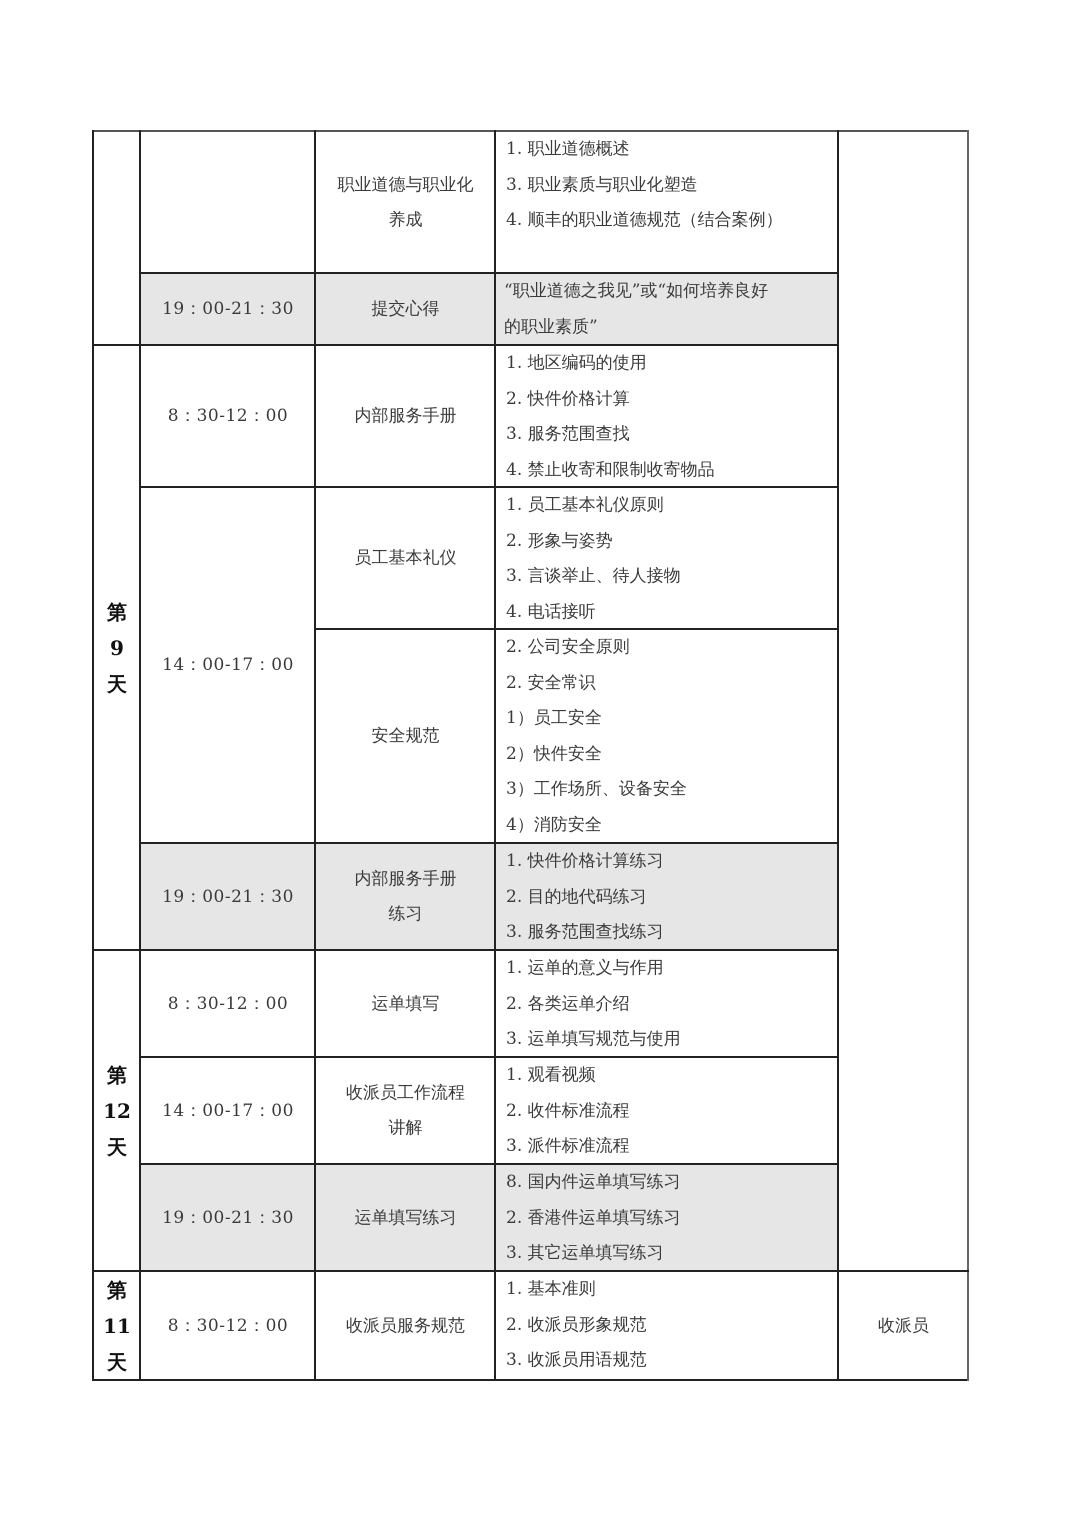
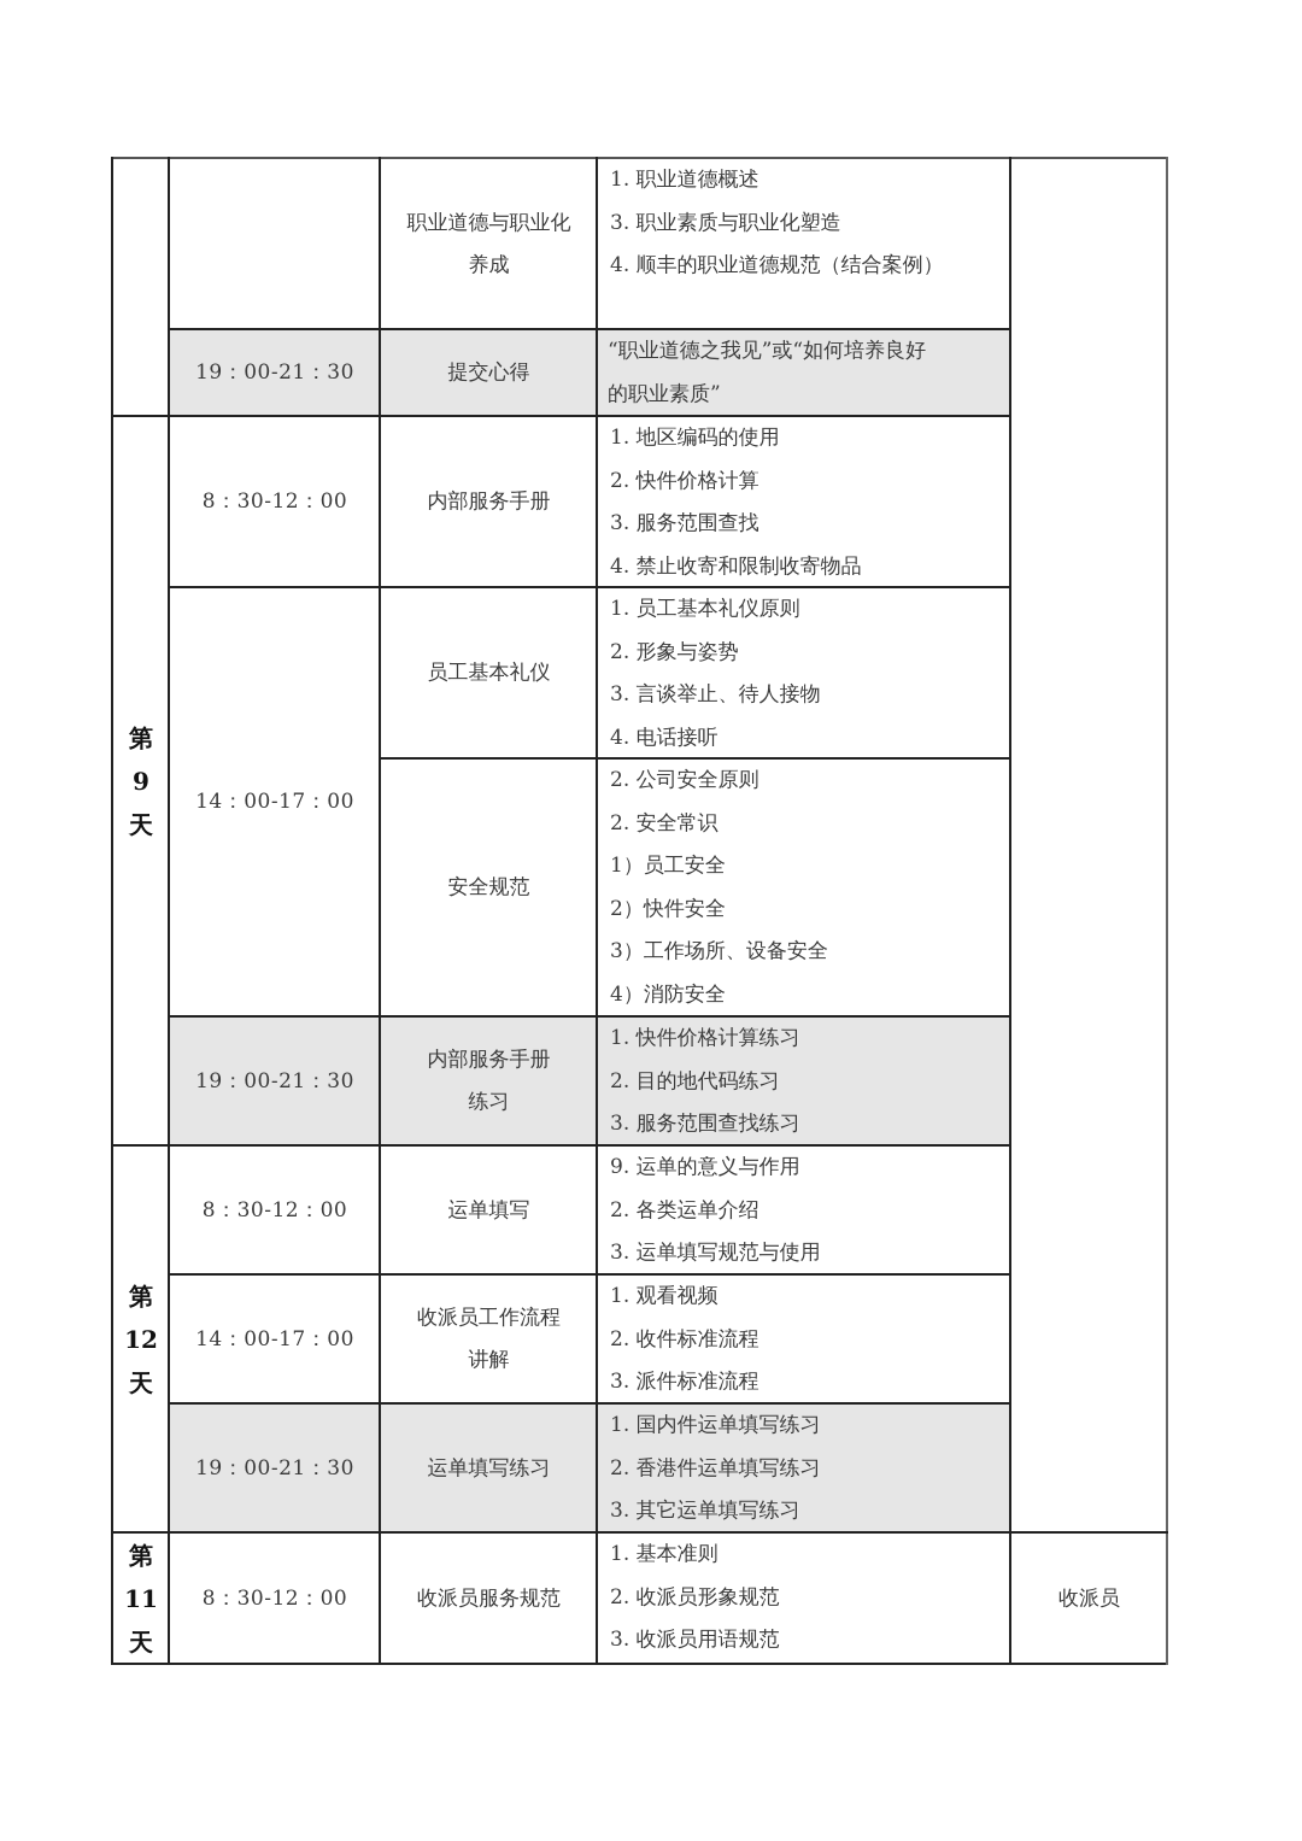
  职业道德与职业化
  养成
  1. 职业道德概述
  3. 职业素质与职业化塑造
  4. 顺丰的职业道德规范（结合案例）
  19：00-21：30
  提交心得
  “职业道德之我见”或“如何培养良好
  的职业素质”
  第
  9
  天
  8：30-12：00
  内部服务手册
  1. 地区编码的使用
  2. 快件价格计算
  3. 服务范围查找
  4. 禁止收寄和限制收寄物品
  14：00-17：00
  员工基本礼仪
  1. 员工基本礼仪原则
  2. 形象与姿势
  3. 言谈举止、待人接物
  4. 电话接听
  安全规范
  2. 公司安全原则
  2. 安全常识
  1）员工安全
  2）快件安全
  3）工作场所、设备安全
  4）消防安全
  19：00-21：30
  内部服务手册
  练习
  1. 快件价格计算练习
  2. 目的地代码练习
  3. 服务范围查找练习
  第
  12
  天
  8：30-12：00
  运单填写
- 1. 运单的意义与作用
+ 9. 运单的意义与作用
  2. 各类运单介绍
  3. 运单填写规范与使用
  14：00-17：00
  收派员工作流程
  讲解
  1. 观看视频
  2. 收件标准流程
  3. 派件标准流程
  19：00-21：30
  运单填写练习
- 8. 国内件运单填写练习
+ 1. 国内件运单填写练习
  2. 香港件运单填写练习
  3. 其它运单填写练习
  第
  11
  天
  8：30-12：00
  收派员服务规范
  1. 基本准则
  2. 收派员形象规范
  3. 收派员用语规范
  收派员
